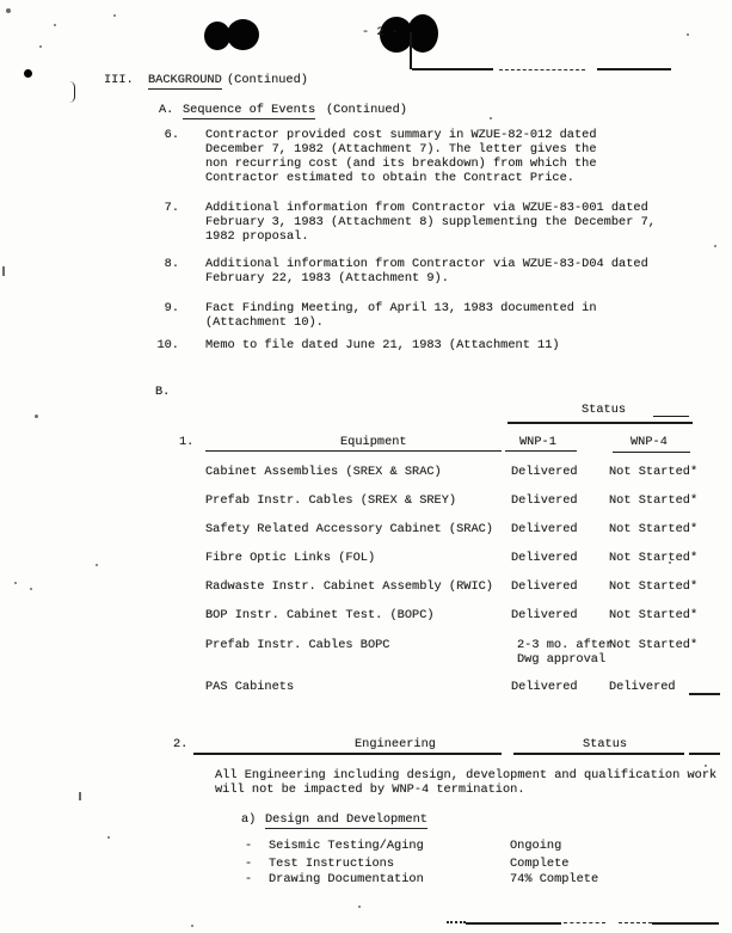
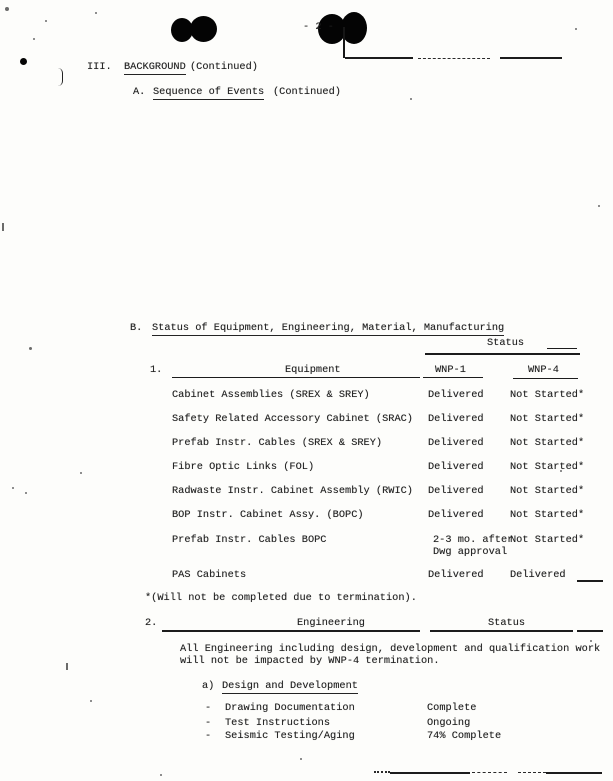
  - 2 -
  III.
  BACKGROUND
  (Continued)
  A.
  Sequence of Events
  (Continued)
- 6.
- Contractor provided cost summary in WZUE-82-012 dated
- December 7, 1982 (Attachment 7). The letter gives the
- non recurring cost (and its breakdown) from which the
- Contractor estimated to obtain the Contract Price.
- 7.
- Additional information from Contractor via WZUE-83-001 dated
- February 3, 1983 (Attachment 8) supplementing the December 7,
- 1982 proposal.
- 8.
- Additional information from Contractor via WZUE-83-D04 dated
- February 22, 1983 (Attachment 9).
- 9.
- Fact Finding Meeting, of April 13, 1983 documented in
- (Attachment 10).
- 10.
- Memo to file dated June 21, 1983 (Attachment 11)
  B.
+ Status of Equipment, Engineering, Material, Manufacturing
  Status
  1.
  Equipment
  WNP-1
  WNP-4
- Cabinet Assemblies (SREX & SRAC)
+ Cabinet Assemblies (SREX & SREY)
  Delivered
  Not Started*
- Prefab Instr. Cables (SREX & SREY)
+ Safety Related Accessory Cabinet (SRAC)
  Delivered
  Not Started*
- Safety Related Accessory Cabinet (SRAC)
+ Prefab Instr. Cables (SREX & SREY)
  Delivered
  Not Started*
  Fibre Optic Links (FOL)
  Delivered
  Not Started*
  Radwaste Instr. Cabinet Assembly (RWIC)
  Delivered
  Not Started*
- BOP Instr. Cabinet Test. (BOPC)
+ BOP Instr. Cabinet Assy. (BOPC)
  Delivered
  Not Started*
  Prefab Instr. Cables BOPC
  2-3 mo. after
  Dwg approval
  Not Started*
  PAS Cabinets
  Delivered
  Delivered
+ *(Will not be completed due to termination).
  2.
  Engineering
  Status
  All Engineering including design, development and qualification work
  will not be impacted by WNP-4 termination.
  a)
  Design and Development
  -
- Seismic Testing/Aging
+ Drawing Documentation
- Ongoing
+ Complete
  -
  Test Instructions
- Complete
+ Ongoing
  -
- Drawing Documentation
+ Seismic Testing/Aging
  74% Complete
